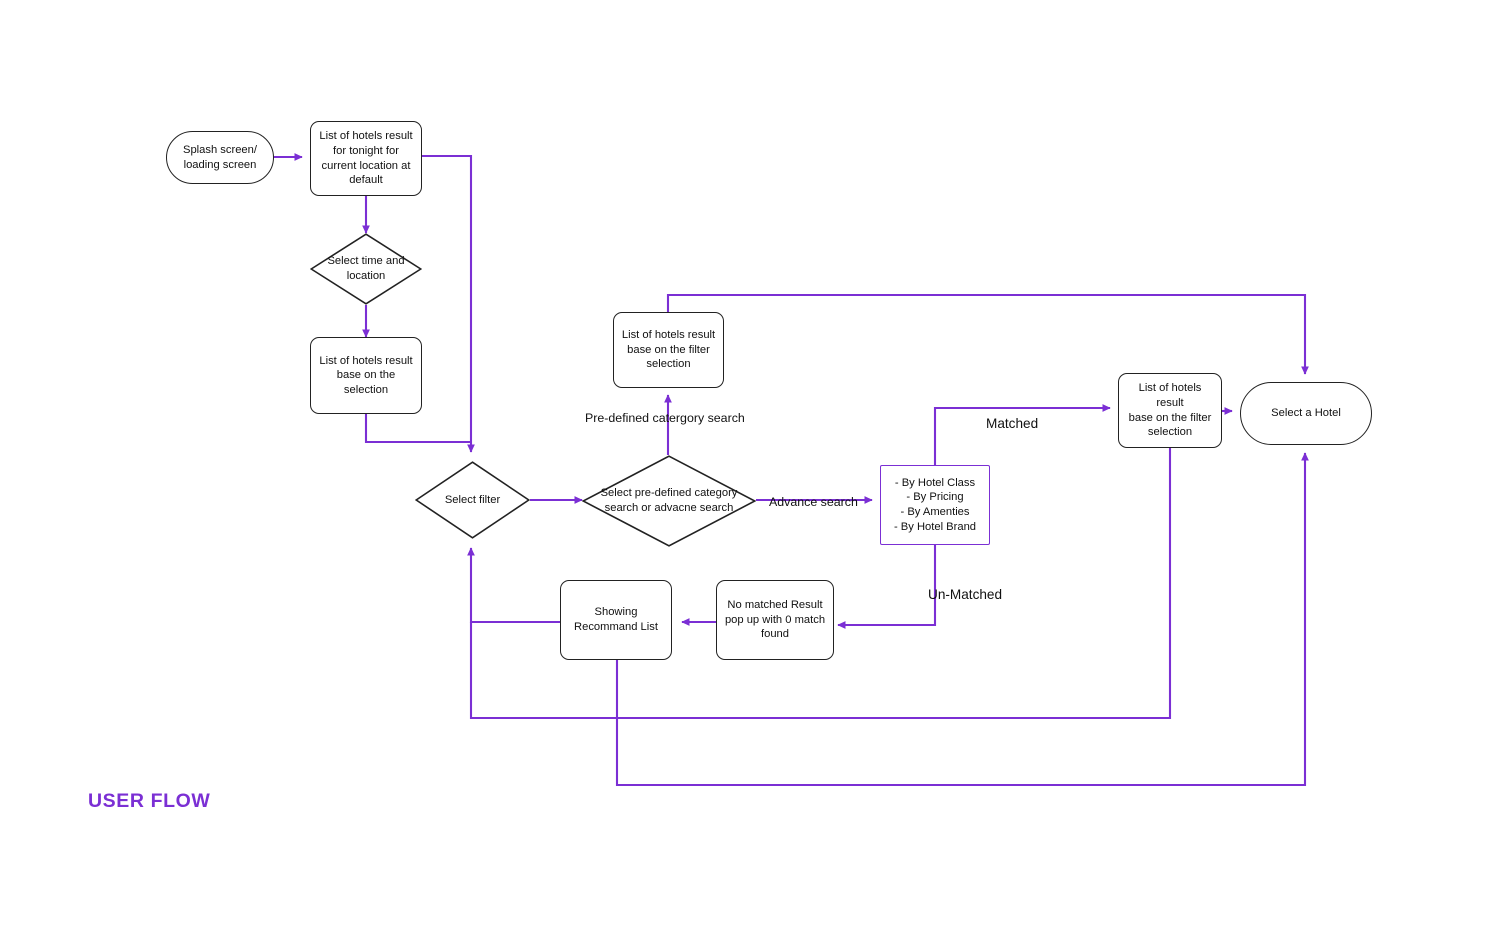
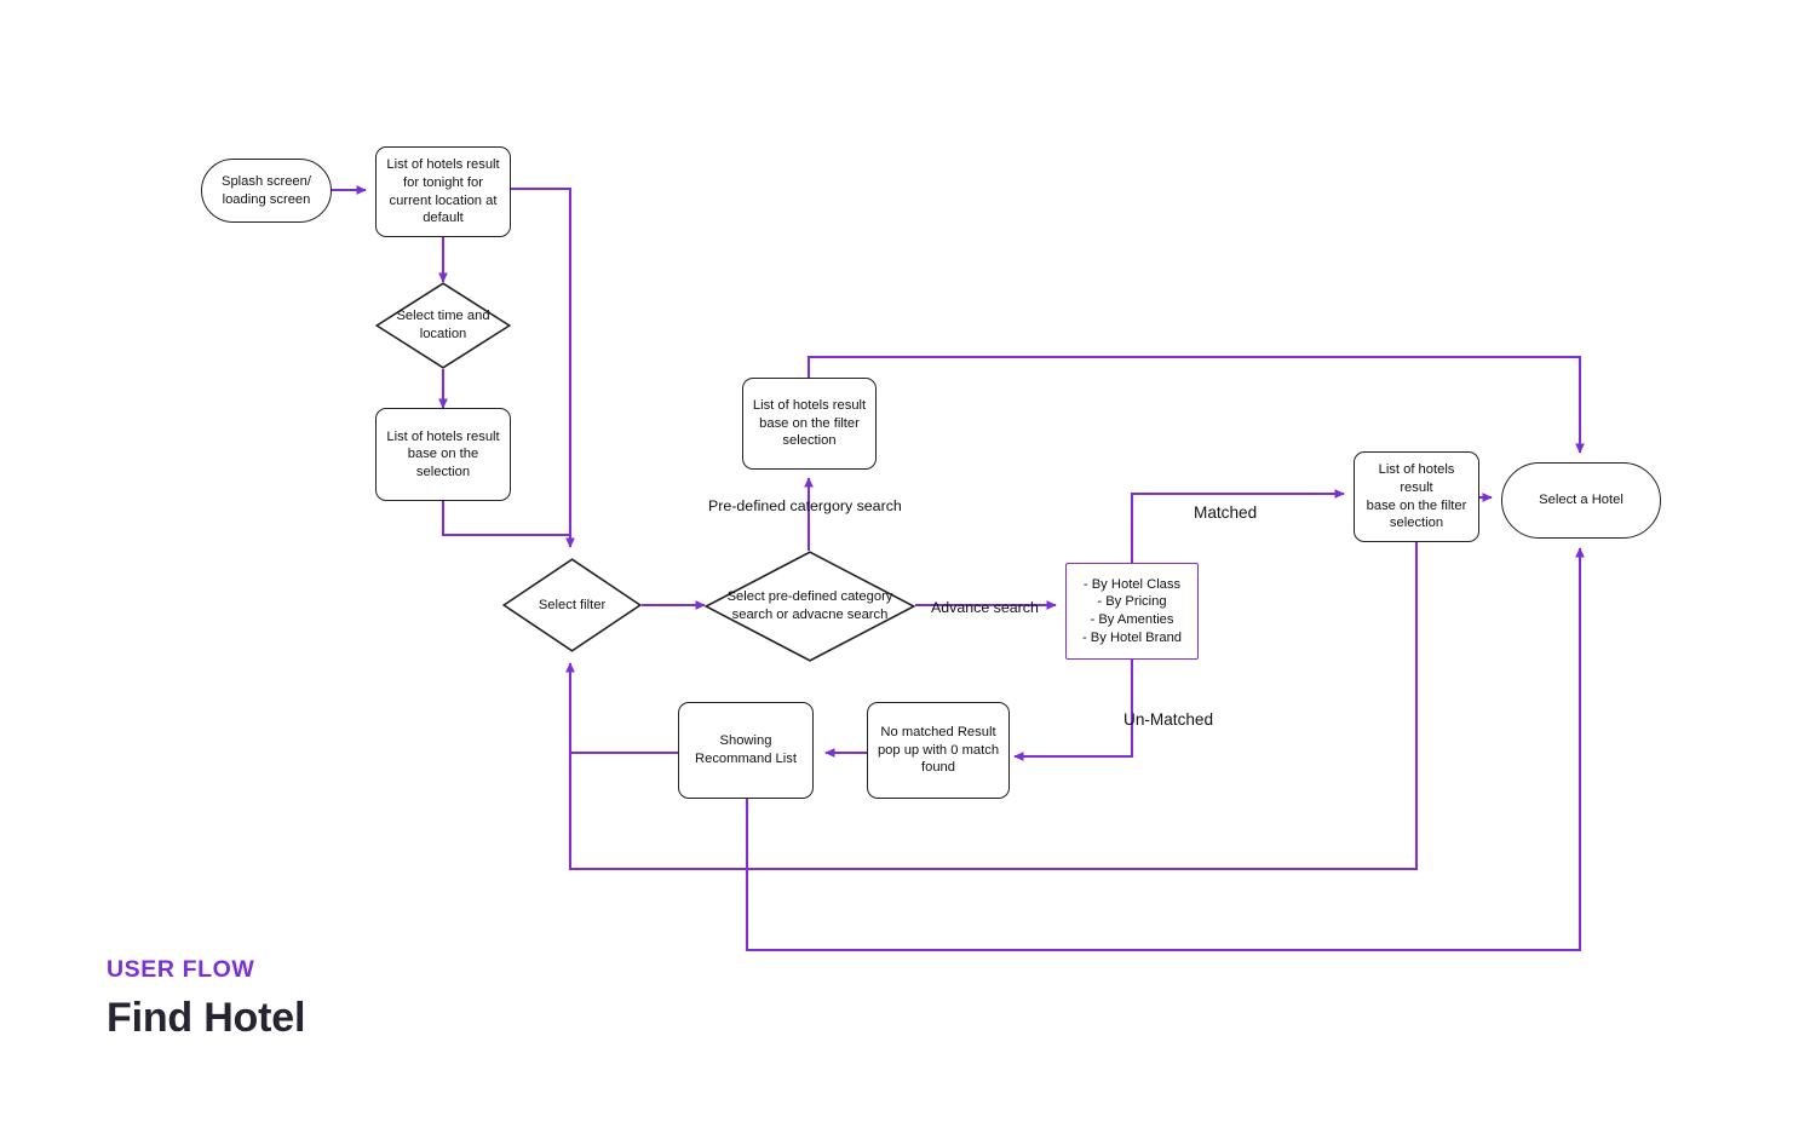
  Splash screen/
  loading screen
  List of hotels result
  for tonight for
  current location at
  default
  Select time and
  location
  List of hotels result
  base on the
  selection
  Select filter
  List of hotels result
  base on the filter
  selection
  Select pre-defined category
  search or advacne search
  - By Hotel Class
  - By Pricing
  - By Amenties
  - By Hotel Brand
  List of hotels result
  base on the filter
  selection
  Select a Hotel
  No matched Result
  pop up with 0 match
  found
  Showing
  Recommand List
  Pre-defined catergory search
  Advance search
  Matched
  Un-Matched
  USER FLOW
+ Find Hotel
